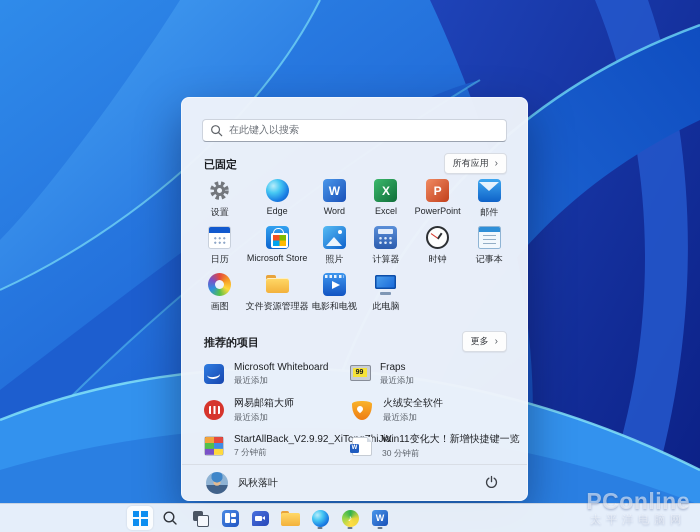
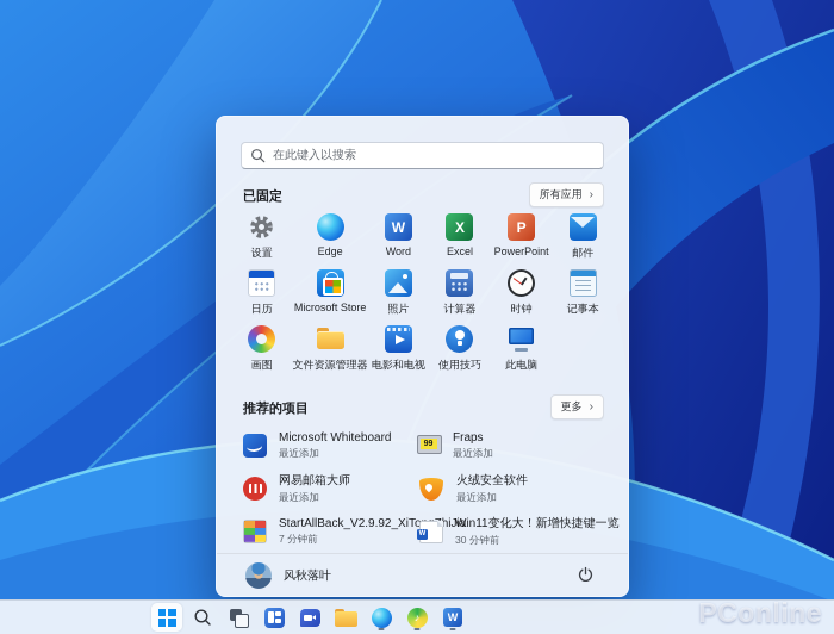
  在此键入以搜索
  已固定
  所有应用
  ›
  设置
  Edge
  W
  Word
  X
  Excel
  P
  PowerPoint
  邮件
  日历
  Microsoft Store
  照片
  计算器
  时钟
  记事本
  画图
  文件资源管理器
  电影和电视
+ 使用技巧
  此电脑
  推荐的项目
  更多
  ›
  Microsoft Whiteboard
  最近添加
  Fraps
  最近添加
  网易邮箱大师
  最近添加
  火绒安全软件
  最近添加
  StartAllBack_V2.9.92_XiT
  7 分钟前
  Win11变化大！新增快捷键一览
  30 分钟前
  风秋落叶
  ♪
  W
  PConline
- 太平洋电脑网
